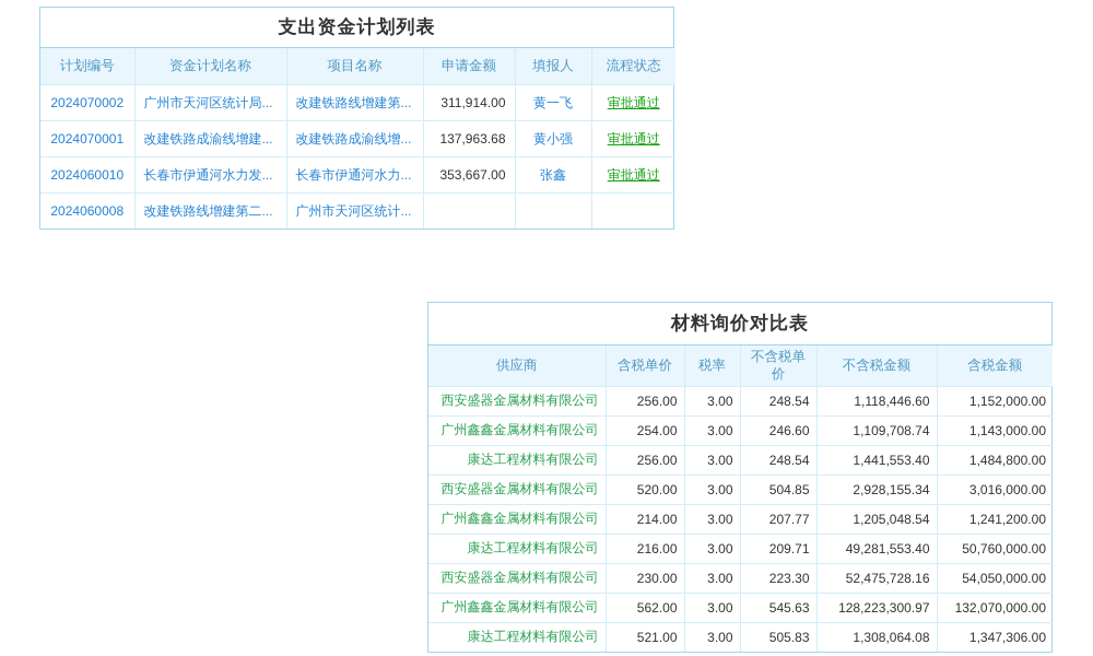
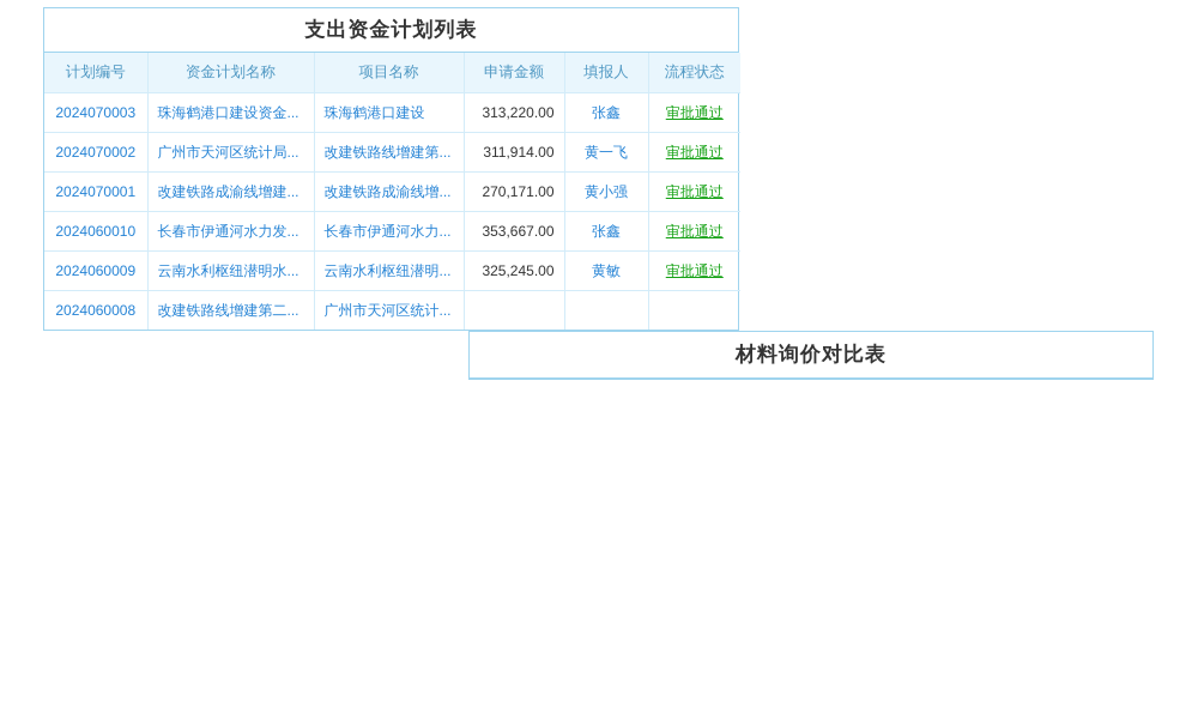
  支出资金计划列表
  计划编号	资金计划名称	项目名称	申请金额	填报人	流程状态
+ 2024070003	珠海鹤港口建设资金...	珠海鹤港口建设	313,220.00	张鑫	审批通过
  2024070002	广州市天河区统计局...	改建铁路线增建第...	311,914.00	黄一飞	审批通过
- 2024070001	改建铁路成渝线增建...	改建铁路成渝线增...	137,963.68	黄小强	审批通过
+ 2024070001	改建铁路成渝线增建...	改建铁路成渝线增...	270,171.00	黄小强	审批通过
  2024060010	长春市伊通河水力发...	长春市伊通河水力...	353,667.00	张鑫	审批通过
+ 2024060009	云南水利枢纽潜明水...	云南水利枢纽潜明...	325,245.00	黄敏	审批通过
  2024060008	改建铁路线增建第二...	广州市天河区统计...
  材料询价对比表
- 供应商	含税单价	税率	不含税单价	不含税金额	含税金额
- 西安盛器金属材料有限公司	256.00	3.00	248.54	1,118,446.60	1,152,000.00
- 广州鑫鑫金属材料有限公司	254.00	3.00	246.60	1,109,708.74	1,143,000.00
- 康达工程材料有限公司	256.00	3.00	248.54	1,441,553.40	1,484,800.00
- 西安盛器金属材料有限公司	520.00	3.00	504.85	2,928,155.34	3,016,000.00
- 广州鑫鑫金属材料有限公司	214.00	3.00	207.77	1,205,048.54	1,241,200.00
- 康达工程材料有限公司	216.00	3.00	209.71	49,281,553.40	50,760,000.00
- 西安盛器金属材料有限公司	230.00	3.00	223.30	52,475,728.16	54,050,000.00
- 广州鑫鑫金属材料有限公司	562.00	3.00	545.63	128,223,300.97	132,070,000.00
- 康达工程材料有限公司	521.00	3.00	505.83	1,308,064.08	1,347,306.00
